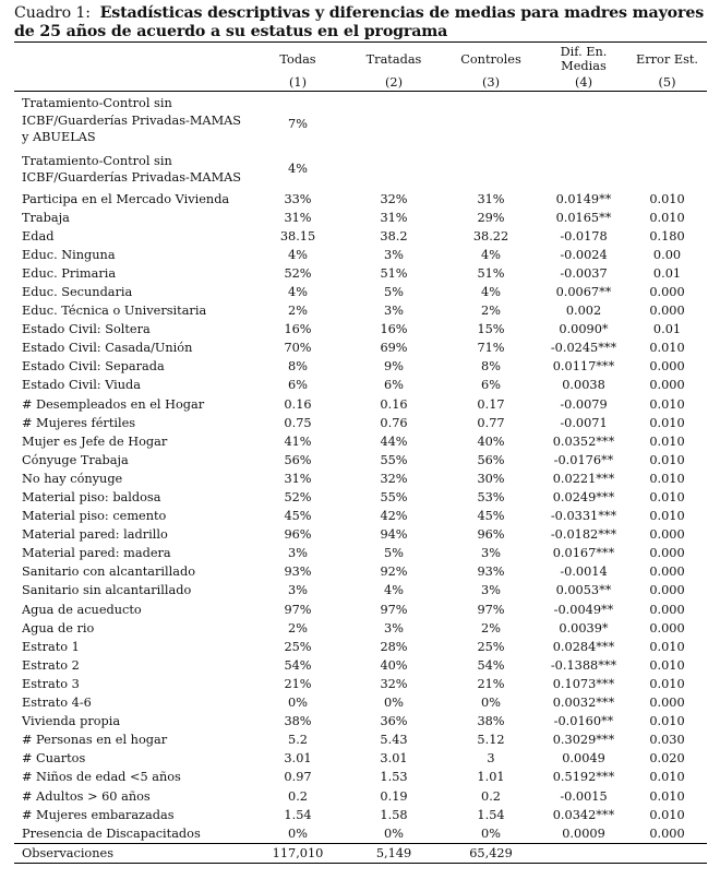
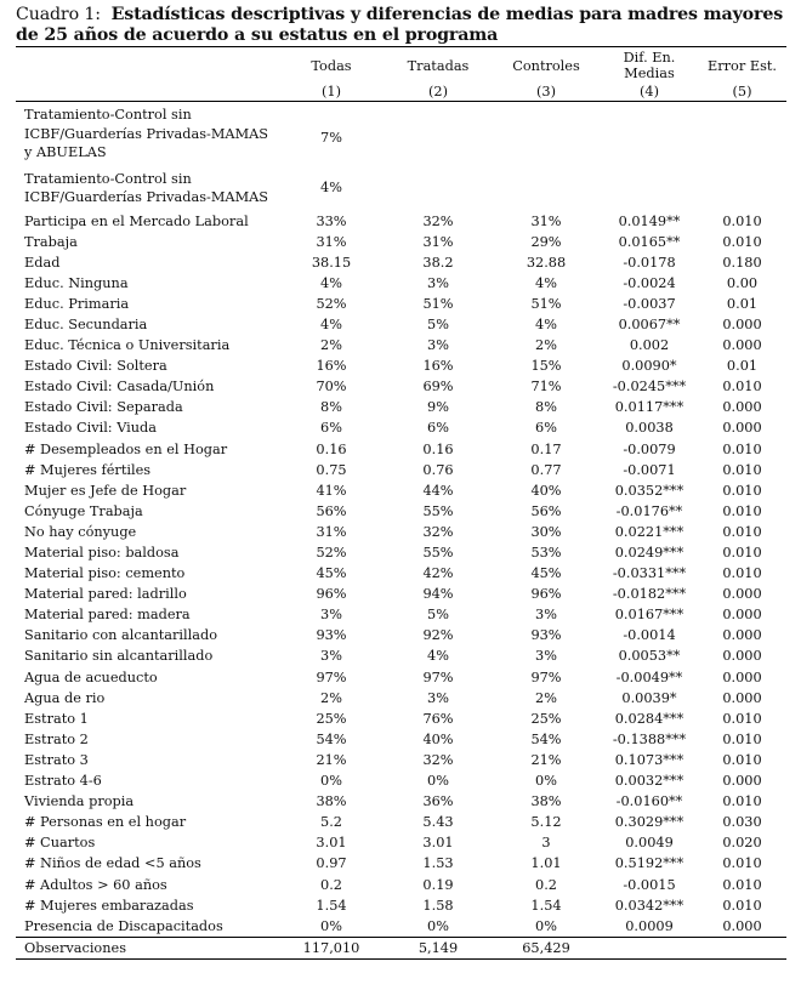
  Cuadro 1: Estadísticas descriptivas y diferencias de medias para madres mayores de 25 años de acuerdo a su estatus en el programa
  	Todas	Tratadas	Controles	Dif. En. Medias	Error Est.
  	(1)	(2)	(3)	(4)	(5)
  Tratamiento-Control sin ICBF/Guarderías Privadas-MAMAS y ABUELAS	7%
  Tratamiento-Control sin ICBF/Guarderías Privadas-MAMAS	4%
- Participa en el Mercado Vivienda	33%	32%	31%	0.0149**	0.010
+ Participa en el Mercado Laboral	33%	32%	31%	0.0149**	0.010
  Trabaja	31%	31%	29%	0.0165**	0.010
- Edad	38.15	38.2	38.22	-0.0178	0.180
+ Edad	38.15	38.2	32.88	-0.0178	0.180
  Educ. Ninguna	4%	3%	4%	-0.0024	0.00
  Educ. Primaria	52%	51%	51%	-0.0037	0.01
  Educ. Secundaria	4%	5%	4%	0.0067**	0.000
  Educ. Técnica o Universitaria	2%	3%	2%	0.002	0.000
  Estado Civil: Soltera	16%	16%	15%	0.0090*	0.01
  Estado Civil: Casada/Unión	70%	69%	71%	-0.0245***	0.010
  Estado Civil: Separada	8%	9%	8%	0.0117***	0.000
  Estado Civil: Viuda	6%	6%	6%	0.0038	0.000
  # Desempleados en el Hogar	0.16	0.16	0.17	-0.0079	0.010
  # Mujeres fértiles	0.75	0.76	0.77	-0.0071	0.010
  Mujer es Jefe de Hogar	41%	44%	40%	0.0352***	0.010
  Cónyuge Trabaja	56%	55%	56%	-0.0176**	0.010
  No hay cónyuge	31%	32%	30%	0.0221***	0.010
  Material piso: baldosa	52%	55%	53%	0.0249***	0.010
  Material piso: cemento	45%	42%	45%	-0.0331***	0.010
  Material pared: ladrillo	96%	94%	96%	-0.0182***	0.000
  Material pared: madera	3%	5%	3%	0.0167***	0.000
  Sanitario con alcantarillado	93%	92%	93%	-0.0014	0.000
  Sanitario sin alcantarillado	3%	4%	3%	0.0053**	0.000
  Agua de acueducto	97%	97%	97%	-0.0049**	0.000
  Agua de rio	2%	3%	2%	0.0039*	0.000
- Estrato 1	25%	28%	25%	0.0284***	0.010
+ Estrato 1	25%	76%	25%	0.0284***	0.010
  Estrato 2	54%	40%	54%	-0.1388***	0.010
  Estrato 3	21%	32%	21%	0.1073***	0.010
  Estrato 4-6	0%	0%	0%	0.0032***	0.000
  Vivienda propia	38%	36%	38%	-0.0160**	0.010
  # Personas en el hogar	5.2	5.43	5.12	0.3029***	0.030
  # Cuartos	3.01	3.01	3	0.0049	0.020
  # Niños de edad <5 años	0.97	1.53	1.01	0.5192***	0.010
  # Adultos > 60 años	0.2	0.19	0.2	-0.0015	0.010
  # Mujeres embarazadas	1.54	1.58	1.54	0.0342***	0.010
  Presencia de Discapacitados	0%	0%	0%	0.0009	0.000
  Observaciones	117,010	5,149	65,429
